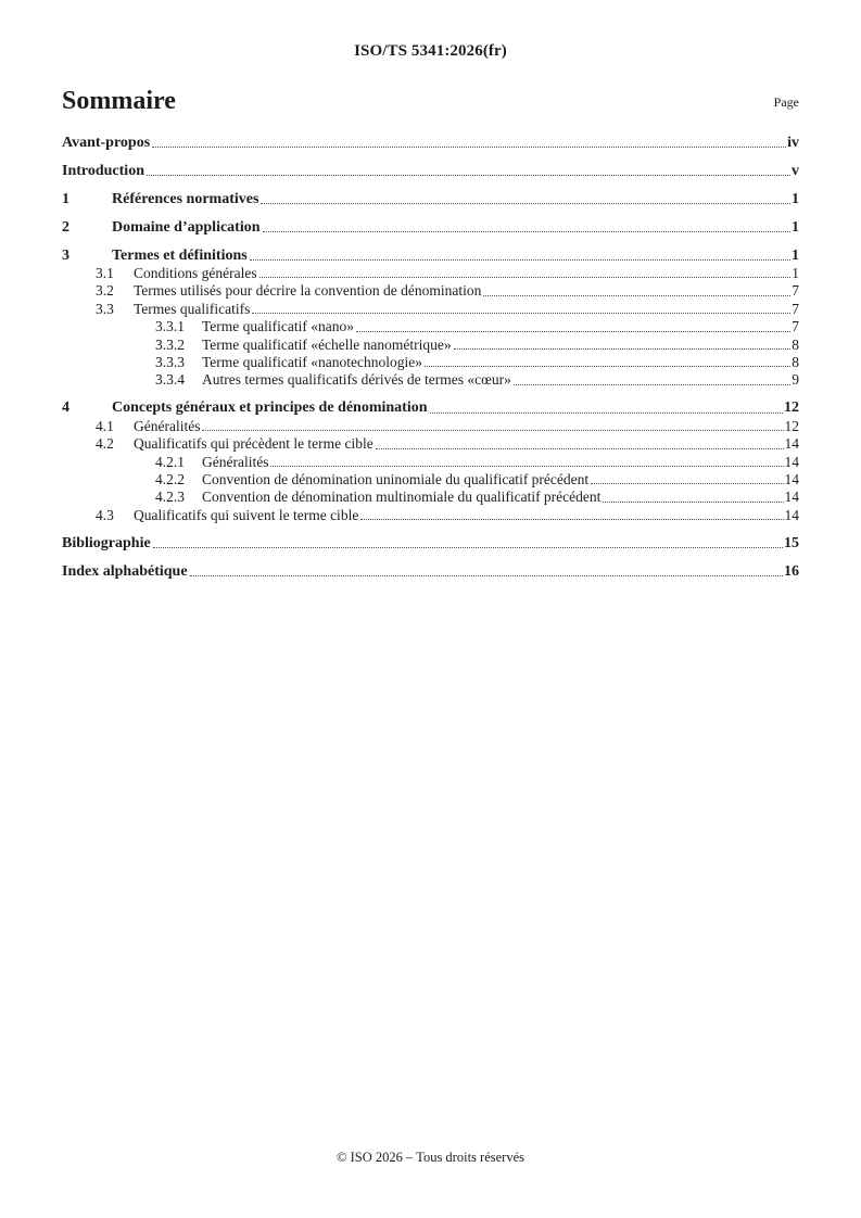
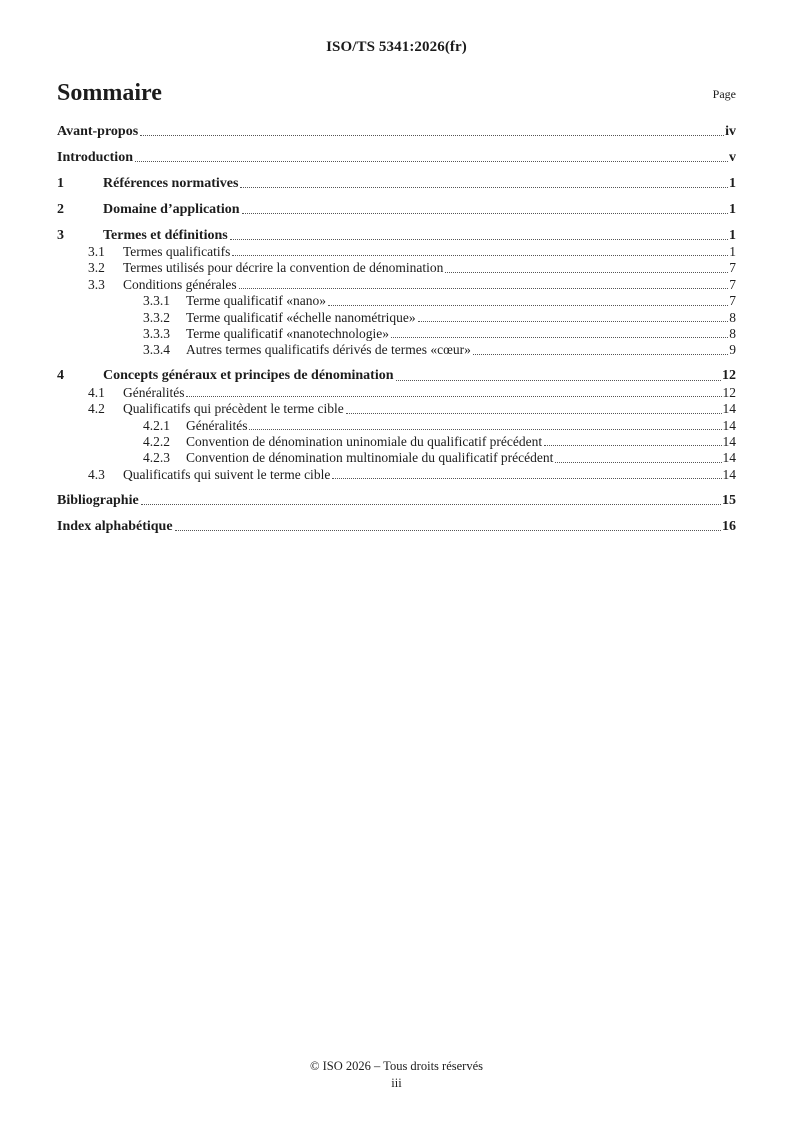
  ISO/TS 5341:2026(fr)
  Sommaire
  Page
  Avant-propos
  iv
  Introduction
  v
  1
  Références normatives
  1
  2
  Domaine d’application
  1
  3
  Termes et définitions
  1
  3.1
- Conditions générales
+ Termes qualificatifs
  1
  3.2
  Termes utilisés pour décrire la convention de dénomination
  7
  3.3
- Termes qualificatifs
+ Conditions générales
  7
  3.3.1
  Terme qualificatif «nano»
  7
  3.3.2
  Terme qualificatif «échelle nanométrique»
  8
  3.3.3
  Terme qualificatif «nanotechnologie»
  8
  3.3.4
  Autres termes qualificatifs dérivés de termes «cœur»
  9
  4
  Concepts généraux et principes de dénomination
  12
  4.1
  Généralités
  12
  4.2
  Qualificatifs qui précèdent le terme cible
  14
  4.2.1
  Généralités
  14
  4.2.2
  Convention de dénomination uninomiale du qualificatif précédent
  14
  4.2.3
  Convention de dénomination multinomiale du qualificatif précédent
  14
  4.3
  Qualificatifs qui suivent le terme cible
  14
  Bibliographie
  15
  Index alphabétique
  16
  © ISO 2026 – Tous droits réservés
+ iii
